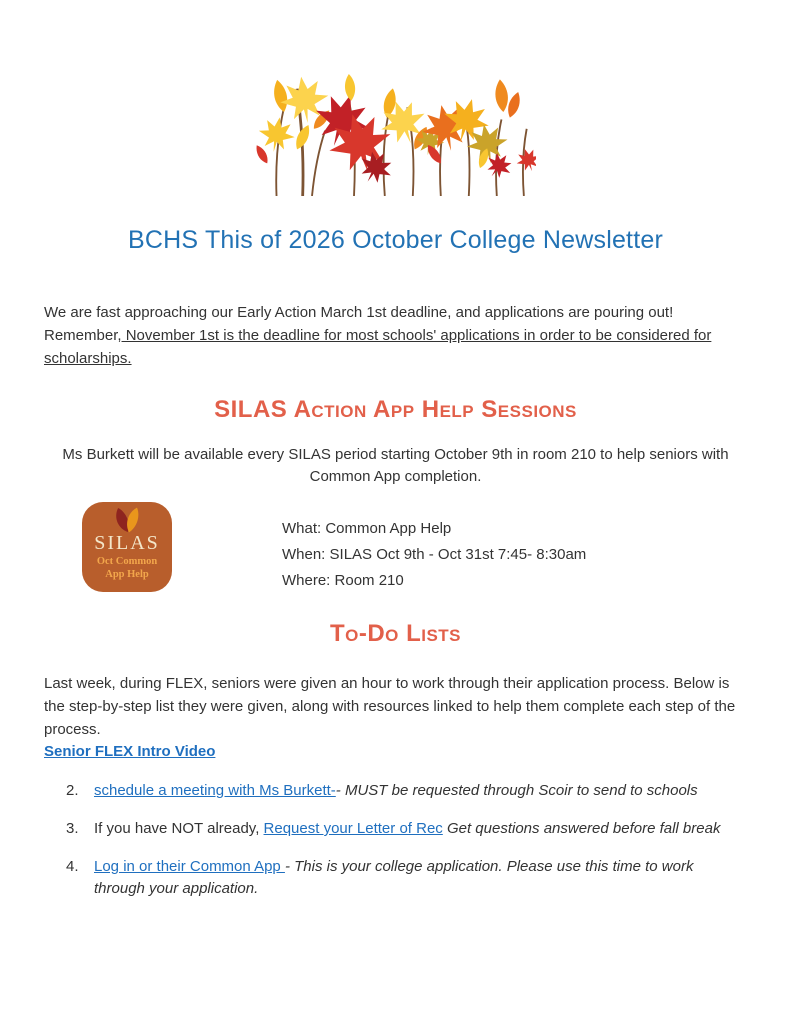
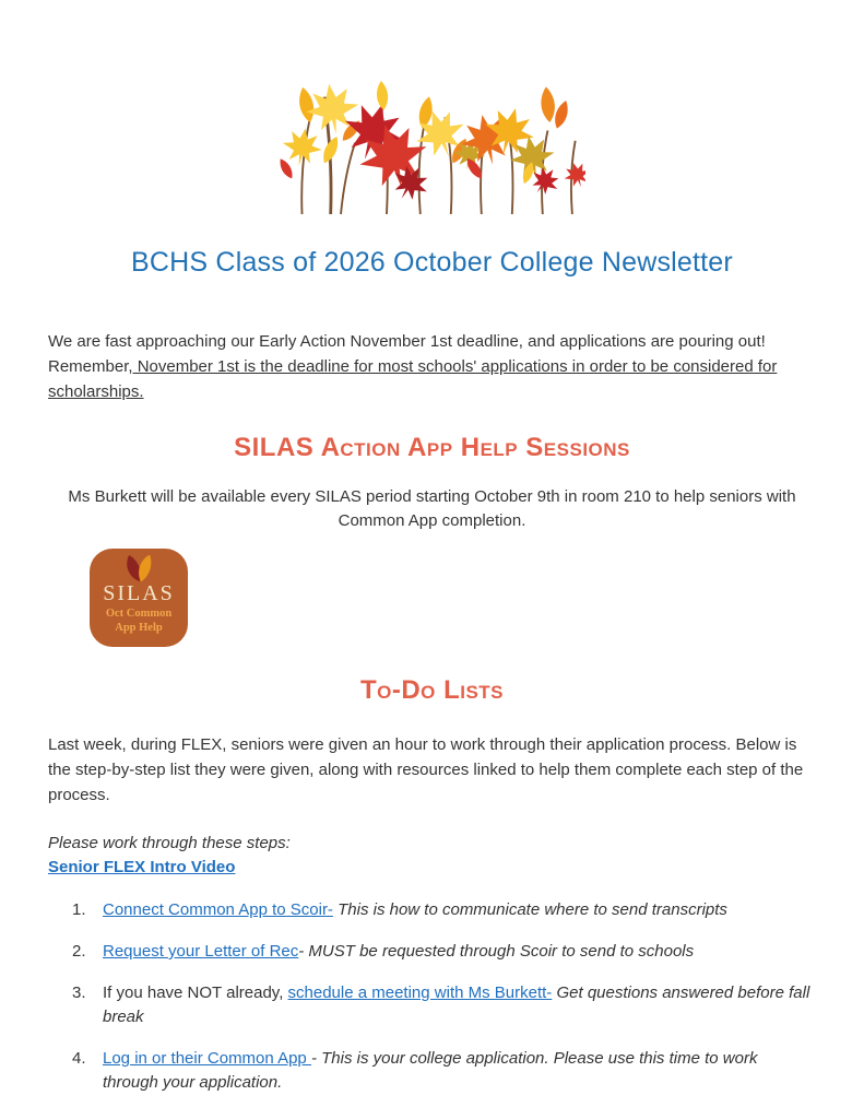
- BCHS This of 2026 October College Newsletter
+ BCHS Class of 2026 October College Newsletter
- We are fast approaching our Early Action March 1st deadline, and applications are pouring out! Remember, November 1st is the deadline for most schools' applications in order to be considered for scholarships.
+ We are fast approaching our Early Action November 1st deadline, and applications are pouring out! Remember, November 1st is the deadline for most schools' applications in order to be considered for scholarships.
  SILAS Action App Help Sessions
  Ms Burkett will be available every SILAS period starting October 9th in room 210 to help seniors with Common App completion.
  SILAS
  Oct Common
  App Help
- What: Common App Help
- When: SILAS Oct 9th - Oct 31st 7:45- 8:30am
- Where: Room 210
  To-Do Lists
  Last week, during FLEX, seniors were given an hour to work through their application process. Below is the step-by-step list they were given, along with resources linked to help them complete each step of the process.
+ Please work through these steps:
  Senior FLEX Intro Video
+ 1.
+ Connect Common App to Scoir- This is how to communicate where to send transcripts
  2.
- schedule a meeting with Ms Burkett-- MUST be requested through Scoir to send to schools
+ Request your Letter of Rec- MUST be requested through Scoir to send to schools
  3.
- If you have NOT already, Request your Letter of Rec Get questions answered before fall break
+ If you have NOT already, schedule a meeting with Ms Burkett- Get questions answered before fall break
  4.
  Log in or their Common App - This is your college application. Please use this time to work through your application.
